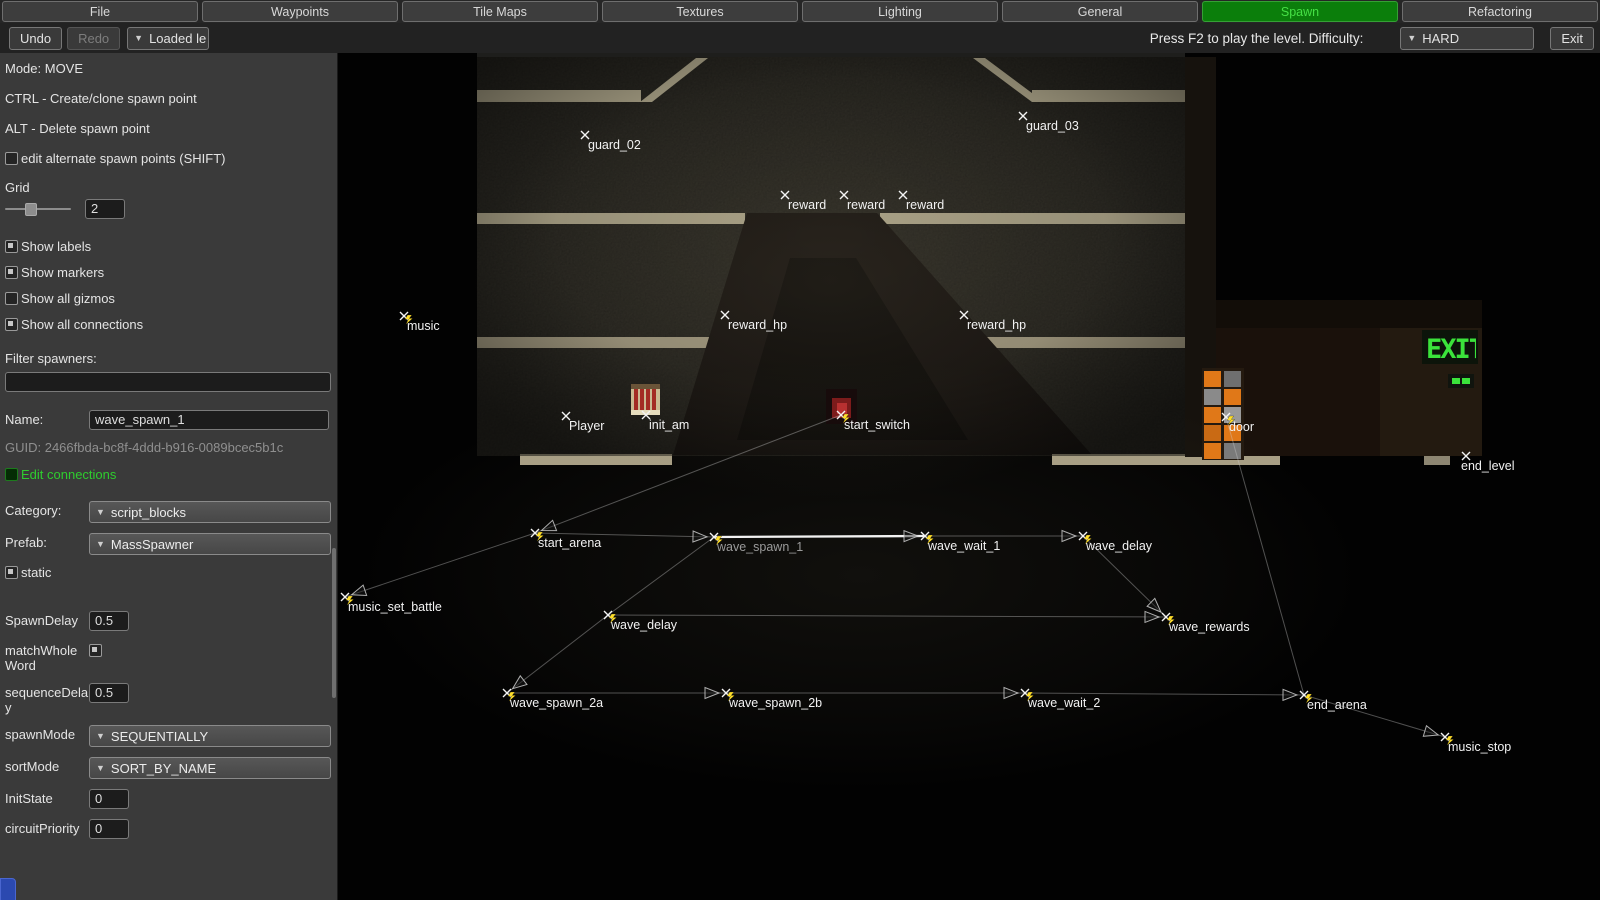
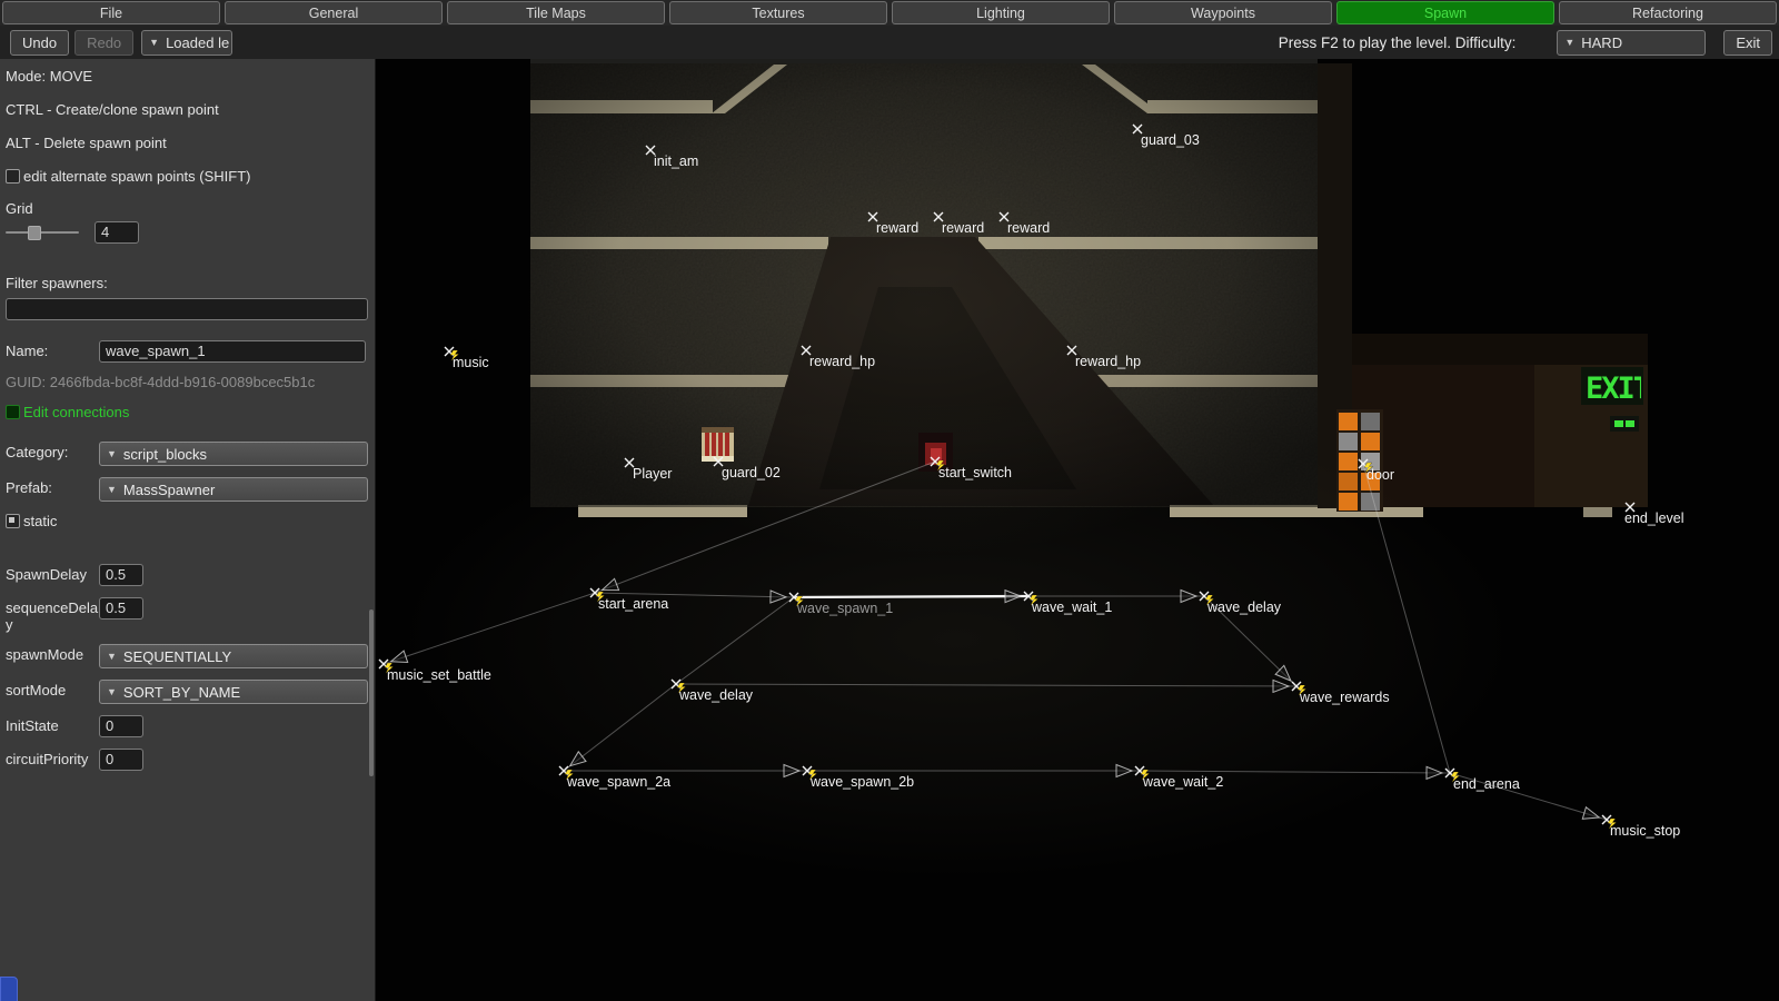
  EXIT
- guard_02
+ init_am
  guard_03
  reward
  reward
  reward
  music
  reward_hp
  reward_hp
  Player
- init_am
+ guard_02
  start_switch
  door
  end_level
  start_arena
  wave_spawn_1
  wave_wait_1
  wave_delay
  music_set_battle
  wave_delay
  wave_rewards
  wave_spawn_2a
  wave_spawn_2b
  wave_wait_2
  end_arena
  music_stop
  File
- Waypoints
+ General
  Tile Maps
  Textures
  Lighting
- General
+ Waypoints
  Spawn
  Refactoring
  Undo
  Redo
  ▼
  Loaded le
  Press F2 to play the level. Difficulty:
  ▼
  HARD
  Exit
  Mode: MOVE
  CTRL - Create/clone spawn point
  ALT - Delete spawn point
  edit alternate spawn points (SHIFT)
  Grid
- 2
+ 4
- Show labels
- Show markers
- Show all gizmos
- Show all connections
  Filter spawners:
  Name:
  wave_spawn_1
  GUID: 2466fbda-bc8f-4ddd-b916-0089bcec5b1c
  Edit connections
  Category:
  ▼
  script_blocks
  Prefab:
  ▼
  MassSpawner
  static
  SpawnDelay
  0.5
- matchWholeWord
  sequenceDelay
  0.5
  spawnMode
  ▼
  SEQUENTIALLY
  sortMode
  ▼
  SORT_BY_NAME
  InitState
  0
  circuitPriority
  0
